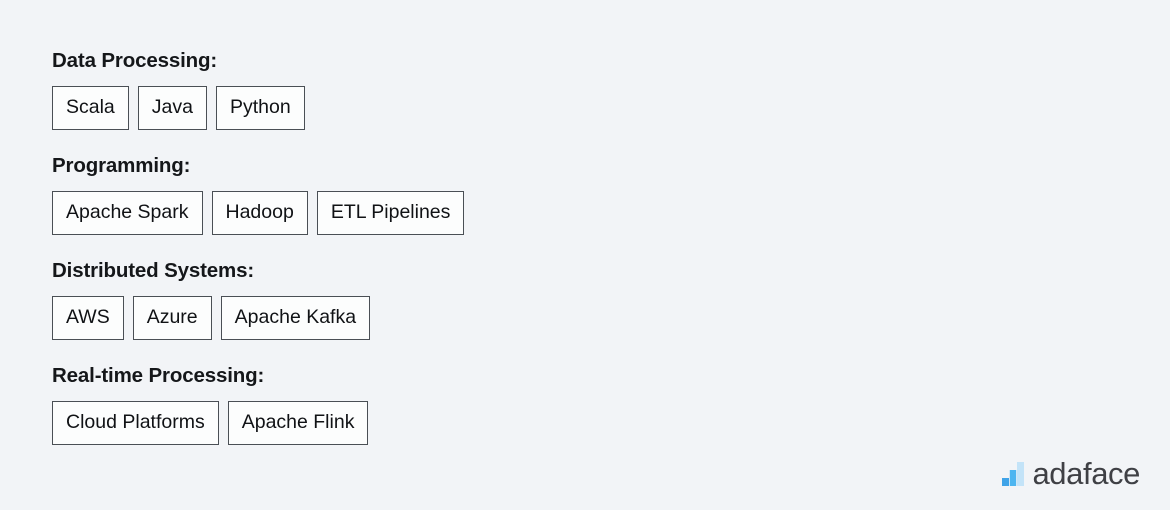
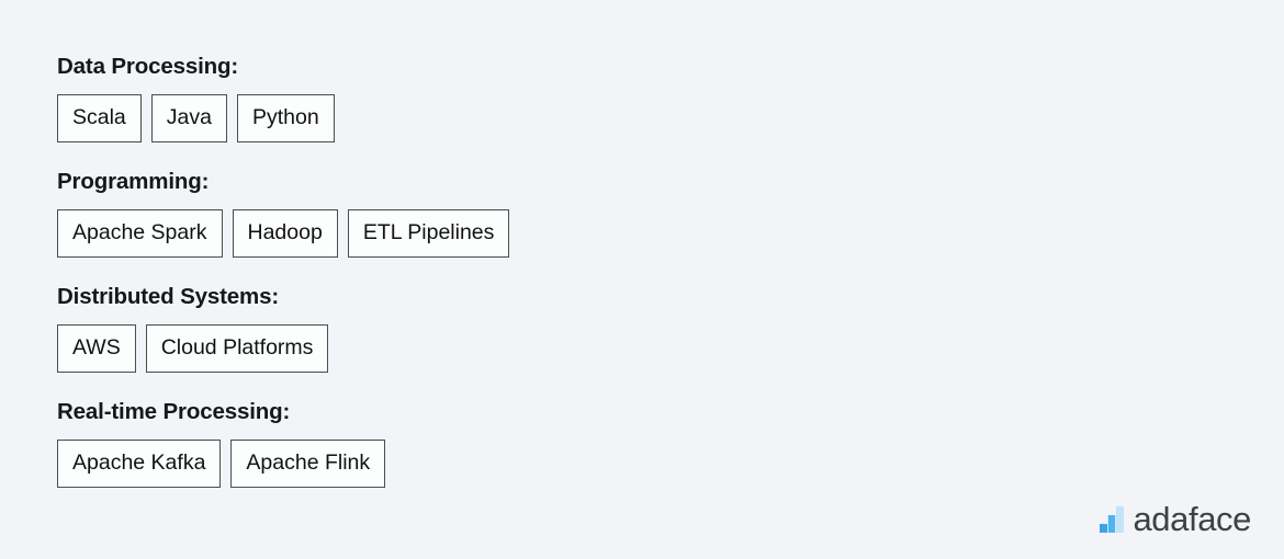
  Data Processing:
  Scala
  Java
  Python
  Programming:
  Apache Spark
  Hadoop
  ETL Pipelines
  Distributed Systems:
  AWS
- Azure
- Apache Kafka
+ Cloud Platforms
  Real-time Processing:
- Cloud Platforms
+ Apache Kafka
  Apache Flink
  adaface
